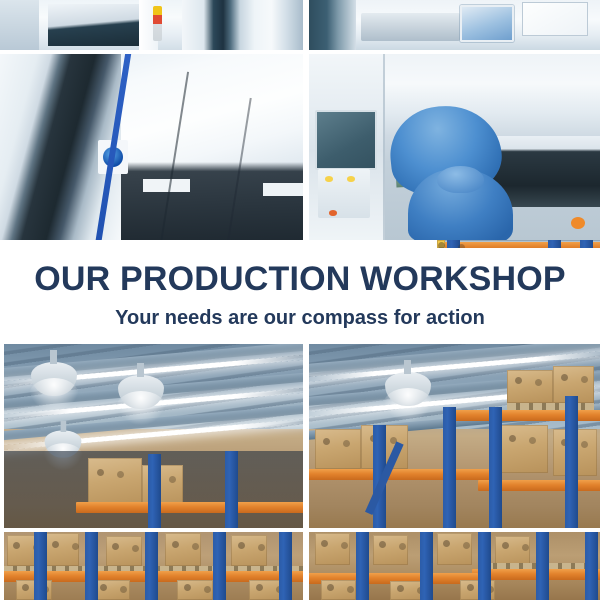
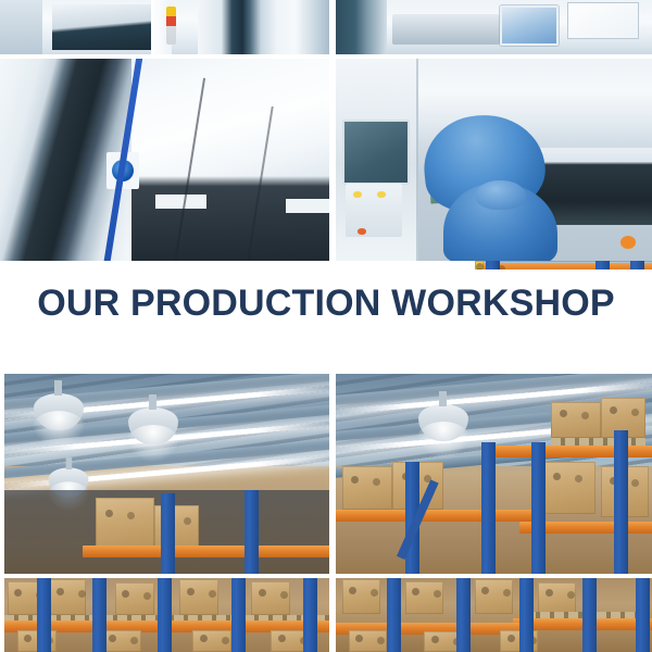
  OUR PRODUCTION WORKSHOP
- Your needs are our compass for action
